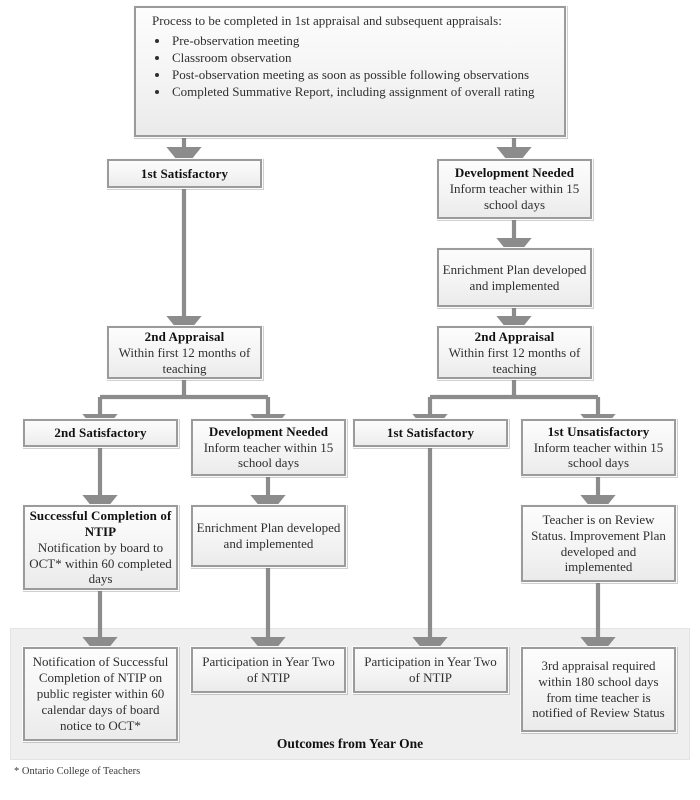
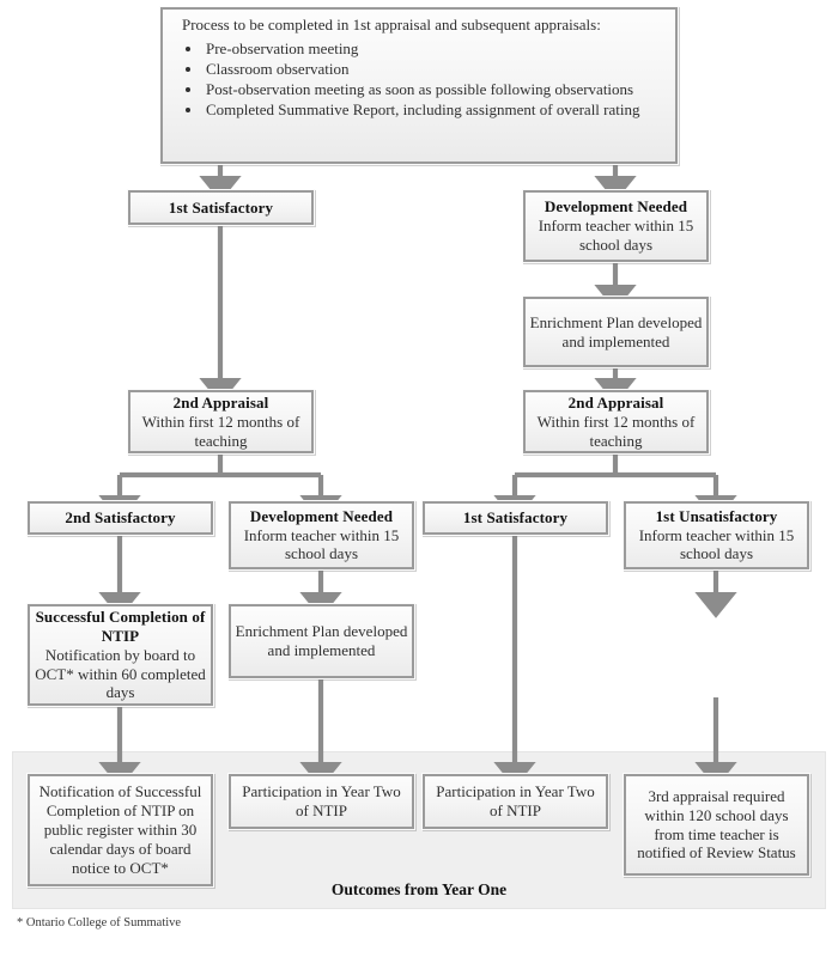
  Process to be completed in 1st appraisal and subsequent appraisals:
  Pre-observation meeting
  Classroom observation
  Post-observation meeting as soon as possible following observations
  Completed Summative Report, including assignment of overall rating
  1st Satisfactory
  Development Needed
  Inform teacher within 15 school days
  Enrichment Plan developed and implemented
  2nd Appraisal
  Within first 12 months of teaching
  2nd Appraisal
  Within first 12 months of teaching
  2nd Satisfactory
  Development Needed
  Inform teacher within 15 school days
  1st Satisfactory
  1st Unsatisfactory
  Inform teacher within 15 school days
  Successful Completion of NTIP
  Notification by board to OCT* within 60 completed days
  Enrichment Plan developed and implemented
- Teacher is on Review Status. Improvement Plan developed and implemented
- Notification of Successful Completion of NTIP on public register within 60 calendar days of board notice to OCT*
+ Notification of Successful Completion of NTIP on public register within 30 calendar days of board notice to OCT*
  Participation in Year Two of NTIP
  Participation in Year Two of NTIP
- 3rd appraisal required within 180 school days from time teacher is notified of Review Status
+ 3rd appraisal required within 120 school days from time teacher is notified of Review Status
  Outcomes from Year One
- * Ontario College of Teachers
+ * Ontario College of Summative
